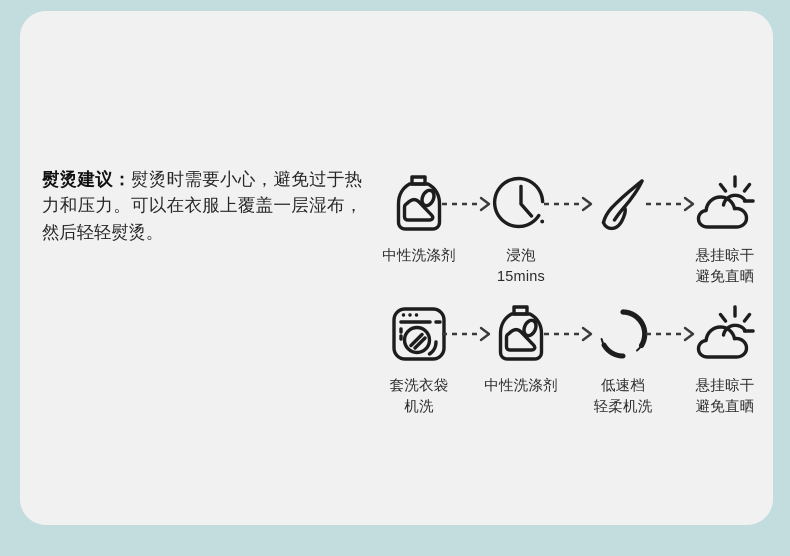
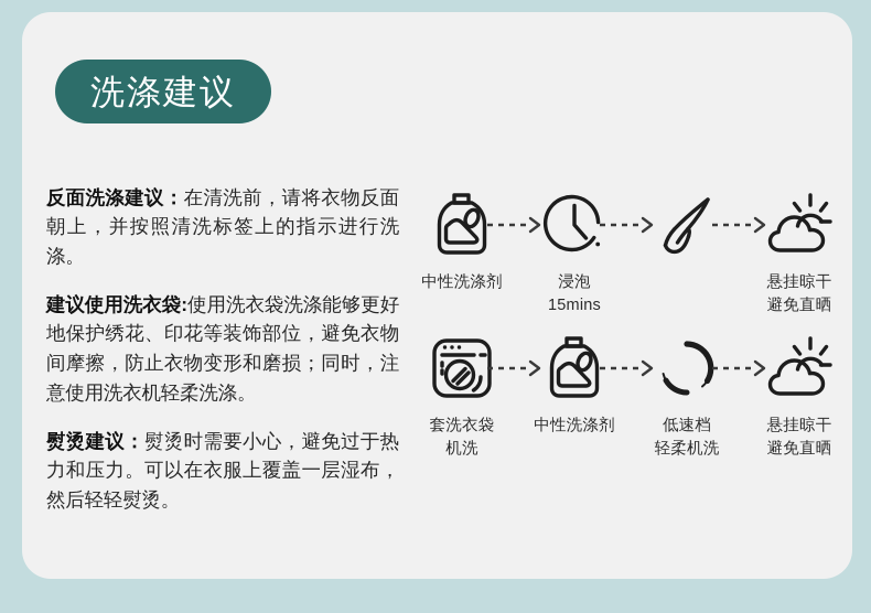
+ 洗涤建议
+ 反面洗涤建议：在清洗前，请将衣物反面朝上，并按照清洗标签上的指示进行洗涤。
+ 建议使用洗衣袋:使用洗衣袋洗涤能够更好地保护绣花、印花等装饰部位，避免衣物间摩擦，防止衣物变形和磨损；同时，注意使用洗衣机轻柔洗涤。
  熨烫建议：熨烫时需要小心，避免过于热力和压力。可以在衣服上覆盖一层湿布，然后轻轻熨烫。
  中性洗涤剂
  浸泡
  15mins
  悬挂晾干
  避免直晒
  套洗衣袋
  机洗
  中性洗涤剂
  低速档
  轻柔机洗
  悬挂晾干
  避免直晒
